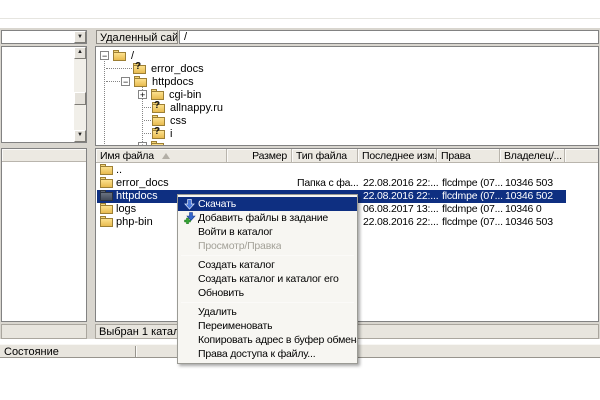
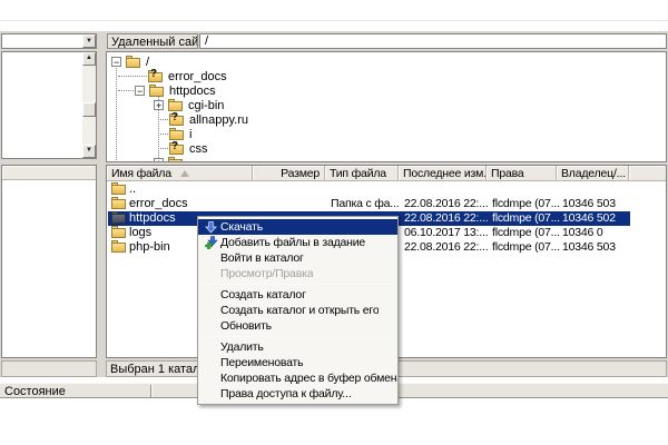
  Удаленный сай
  /
  /
  ?
  error_docs
  httpdocs
  cgi-bin
  ?
  allnappy.ru
- css
+ i
  ?
- i
+ css
  Имя файла
  Размер
  Тип файла
  Последнее изм.
  Права
  Владелец/...
  ..
  error_docs
  Папка с фа...
  22.08.2016 22:...
  flcdmpe (07...
  10346 503
  httpdocs
  22.08.2016 22:...
  flcdmpe (07...
  10346 502
  logs
- 06.08.2017 13:...
+ 06.10.2017 13:...
  flcdmpe (07...
  10346 0
  php-bin
  22.08.2016 22:...
  flcdmpe (07...
  10346 503
  Выбран 1 ката
  Состояние
  Скачать
  Добавить файлы в задание
  Войти в каталог
  Просмотр/Правка
  Создать каталог
- Создать каталог и каталог его
+ Создать каталог и открыть его
  Обновить
  Удалить
  Переименовать
  Копировать адрес в буфер обмен
  Права доступа к файлу...
